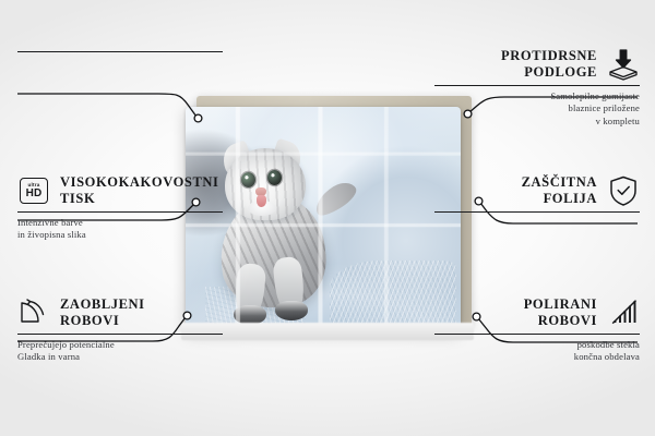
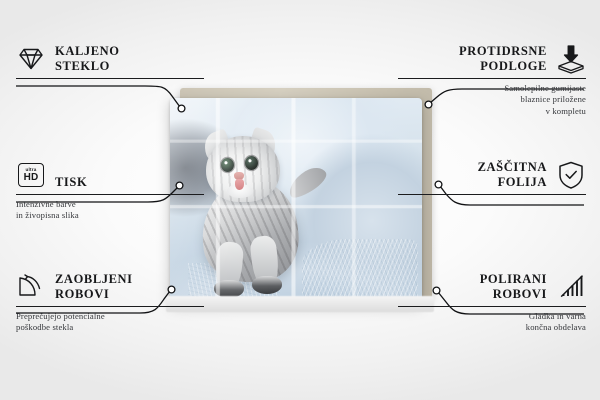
+ KALJENO
+ STEKLO
  HD
- VISOKOKAKOVOSTNI
  TISK
  Intenzivne barve
  in živopisna slika
  ZAOBLJENI
  ROBOVI
  Preprečujejo potencialne
- Gladka in varna
+ poškodbe stekla
  PROTIDRSNE
  PODLOGE
  Samolepilne gumijaste
  blaznice priložene
  v kompletu
  ZAŠČITNA
  FOLIJA
  POLIRANI
  ROBOVI
- poškodbe stekla
+ Gladka in varna
  končna obdelava
